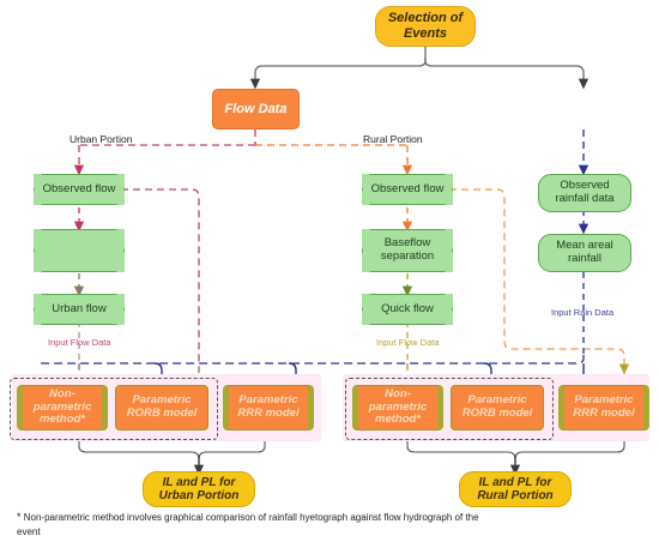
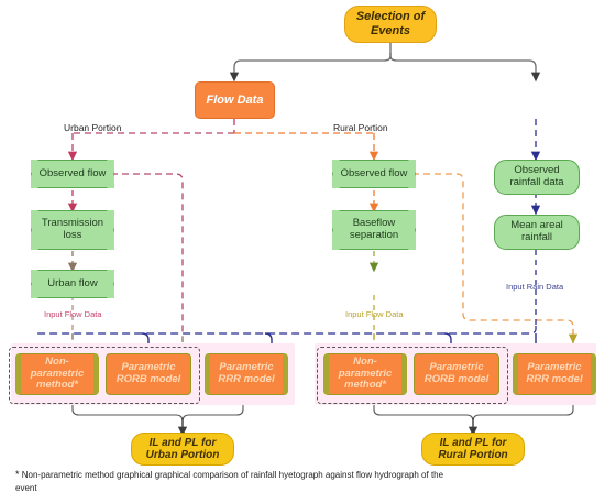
  Selection of
  Events
  Flow Data
  Urban Portion
  Rural Portion
  Observed flow
+ Transmission
+ loss
  Urban flow
  Input Flow Data
  Observed flow
  Baseflow
  separation
- Quick flow
  Input Flow Data
  Observed
  rainfall data
  Mean areal
  rainfall
  Input Rain Data
  Non-parametric
  method*
  Parametric
  RORB model
  Parametric
  RRR model
  Non-parametric
  method*
  Parametric
  RORB model
  Parametric
  RRR model
  IL and PL for
  Urban Portion
  IL and PL for
  Rural Portion
- * Non-parametric method involves graphical comparison of rainfall hyetograph against flow hydrograph of the event
+ * Non-parametric method graphical graphical comparison of rainfall hyetograph against flow hydrograph of the event
